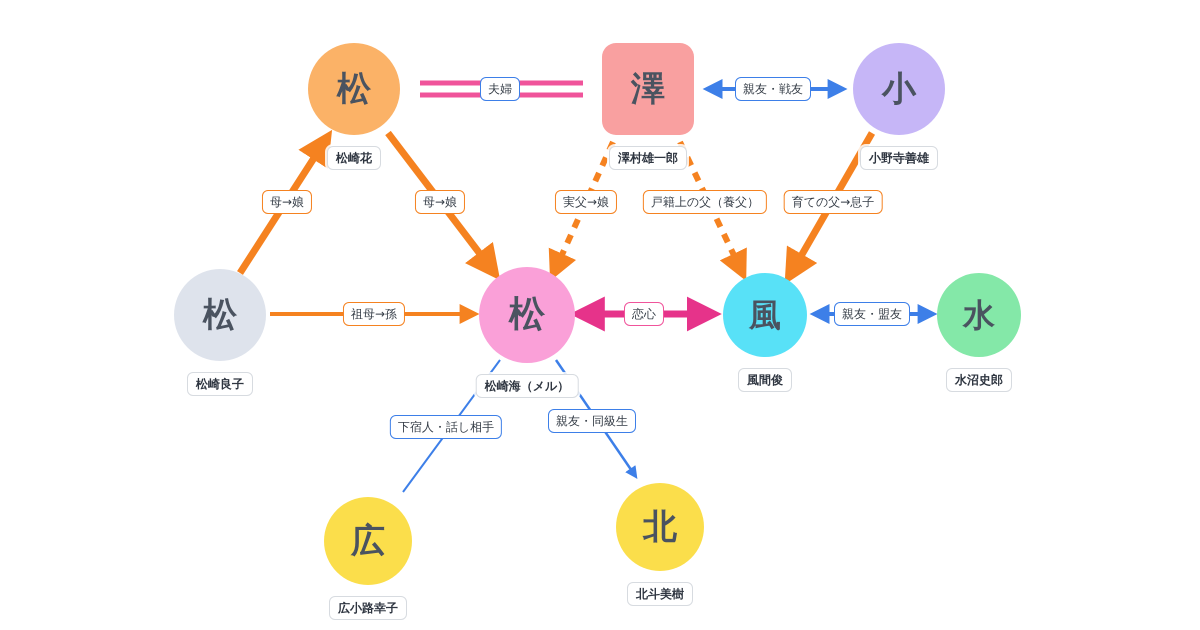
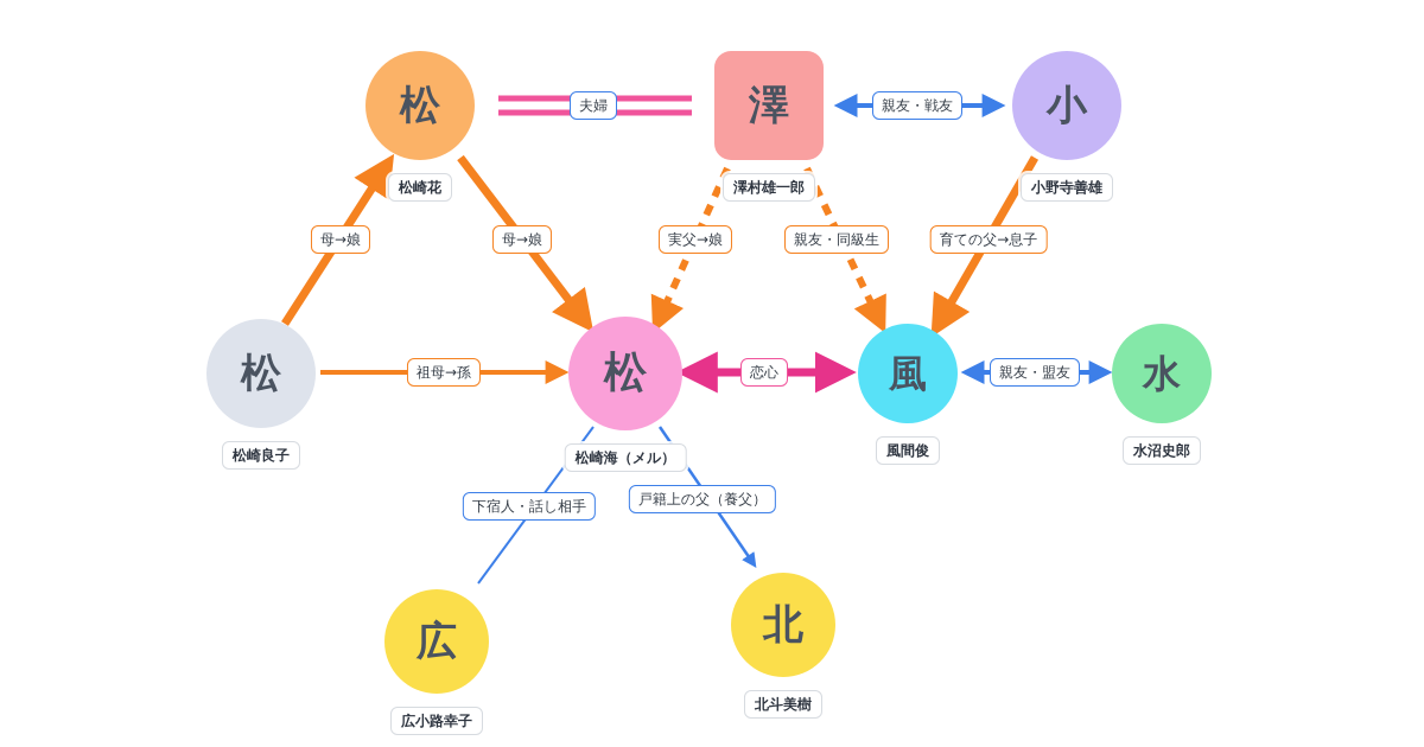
  松
  松崎花
  澤
  澤村雄一郎
  小
  小野寺善雄
  松
  松崎良子
  松
  松崎海（メル）
  風
  風間俊
  水
  水沼史郎
  広
  広小路幸子
  北
  北斗美樹
  夫婦
  親友・戦友
  母→娘
  母→娘
  実父→娘
- 戸籍上の父（養父）
+ 親友・同級生
  育ての父→息子
  祖母→孫
  恋心
  親友・盟友
  下宿人・話し相手
- 親友・同級生
+ 戸籍上の父（養父）
